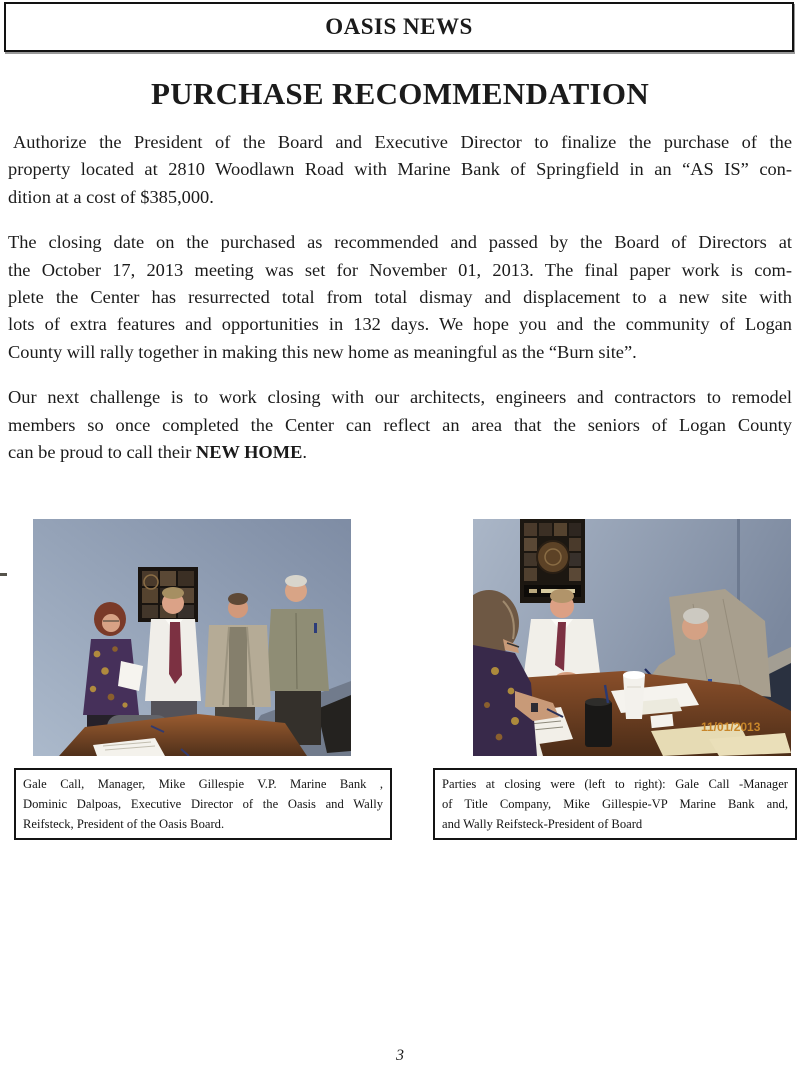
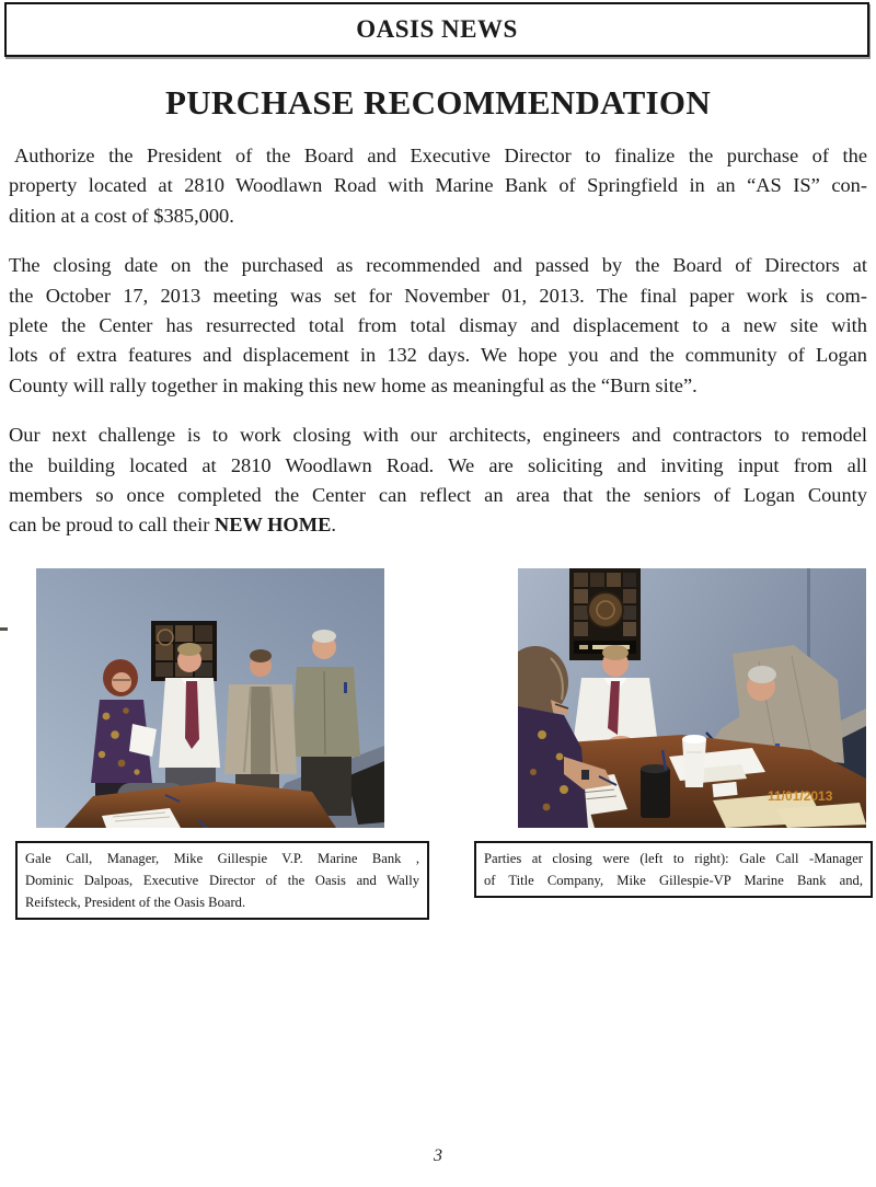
  OASIS NEWS
  PURCHASE RECOMMENDATION
  Authorize the President of the Board and Executive Director to finalize the purchase of the
  property located at 2810 Woodlawn Road with Marine Bank of Springfield in an “AS IS” con-
  dition at a cost of $385,000.
  The closing date on the purchased as recommended and passed by the Board of Directors at
  the October 17, 2013 meeting was set for November 01, 2013. The final paper work is com-
  plete the Center has resurrected total from total dismay and displacement to a new site with
- lots of extra features and opportunities in 132 days. We hope you and the community of Logan
+ lots of extra features and displacement in 132 days. We hope you and the community of Logan
  County will rally together in making this new home as meaningful as the “Burn site”.
  Our next challenge is to work closing with our architects, engineers and contractors to remodel
+ the building located at 2810 Woodlawn Road. We are soliciting and inviting input from all
  members so once completed the Center can reflect an area that the seniors of Logan County
  can be proud to call their NEW HOME.
  11/01/2013
  Gale Call, Manager, Mike Gillespie V.P. Marine Bank ,
  Dominic Dalpoas, Executive Director of the Oasis and Wally
  Reifsteck, President of the Oasis Board.
  Parties at closing were (left to right): Gale Call -Manager
  of Title Company, Mike Gillespie-VP Marine Bank and,
- and Wally Reifsteck-President of Board
  3
